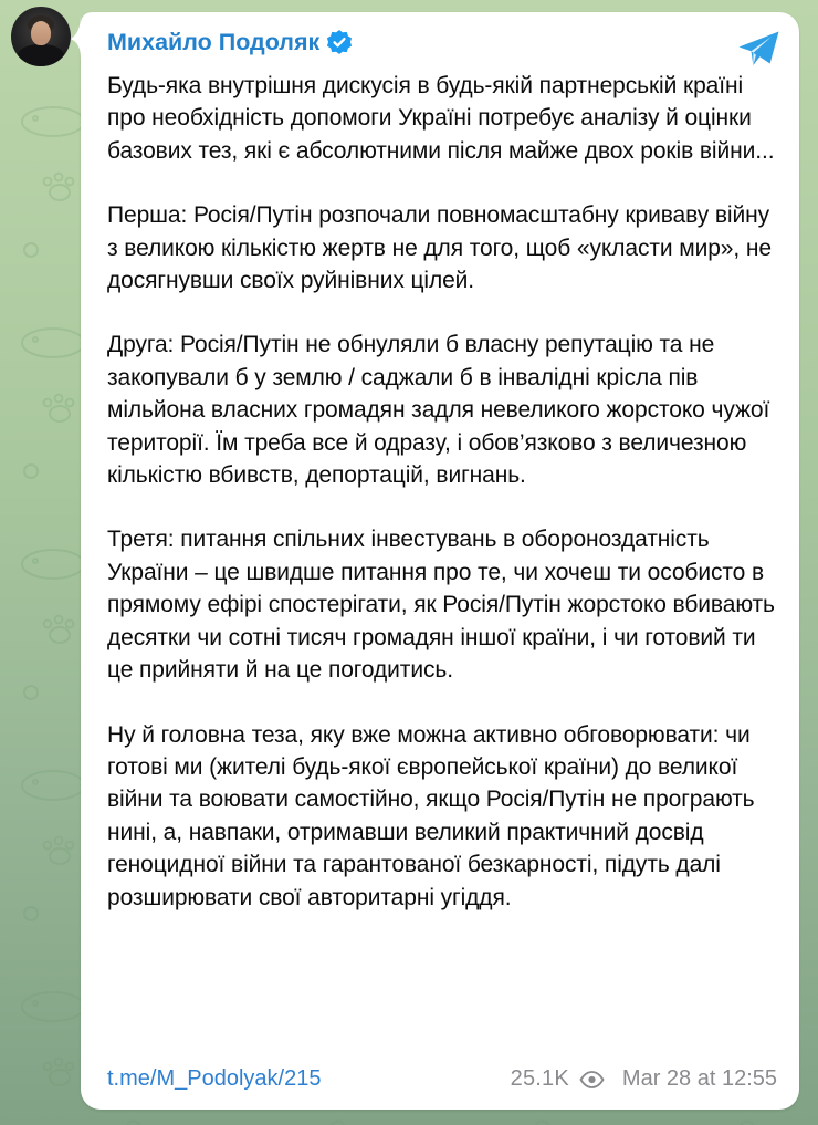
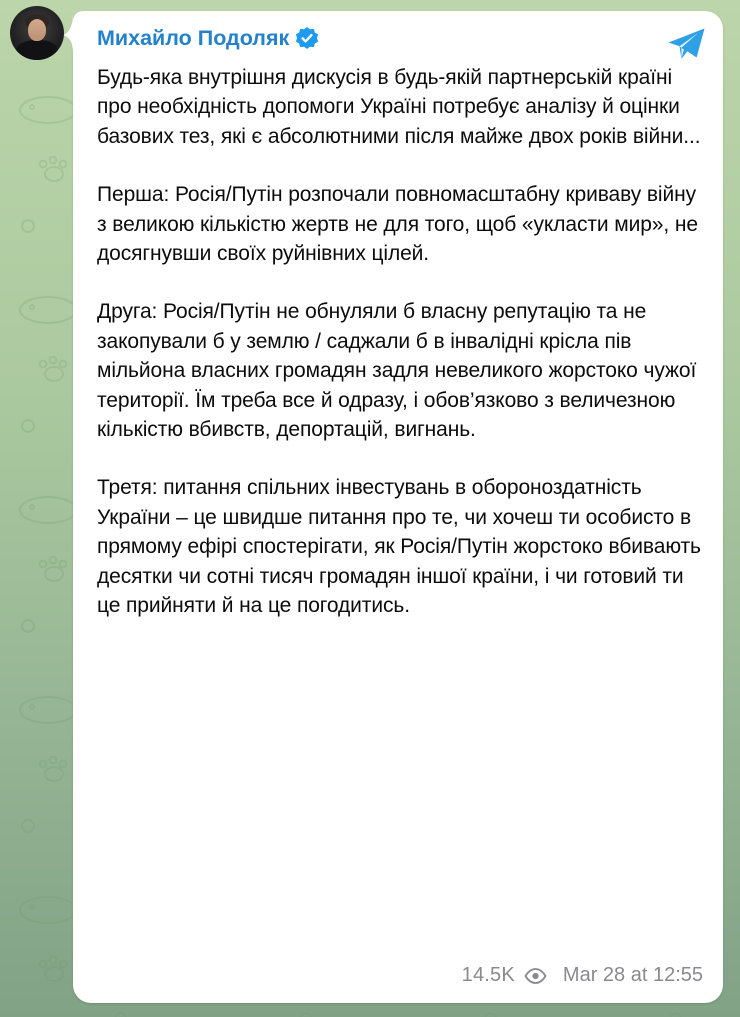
  Михайло Подоляк
  Будь-яка внутрішня дискусія в будь-якій партнерській країні про необхідність допомоги Україні потребує аналізу й оцінки базових тез, які є абсолютними після майже двох років війни...
  Перша: Росія/Путін розпочали повномасштабну криваву війну з великою кількістю жертв не для того, щоб «укласти мир», не досягнувши своїх руйнівних цілей.
  Друга: Росія/Путін не обнуляли б власну репутацію та не закопували б у землю / саджали б в інвалідні крісла пів мільйона власних громадян задля невеликого жорстоко чужої території. Їм треба все й одразу, і обов’язково з величезною кількістю вбивств, депортацій, вигнань.
  Третя: питання спільних інвестувань в обороноздатність України – це швидше питання про те, чи хочеш ти особисто в прямому ефірі спостерігати, як Росія/Путін жорстоко вбивають десятки чи сотні тисяч громадян іншої країни, і чи готовий ти це прийняти й на це погодитись.
- Ну й головна теза, яку вже можна активно обговорювати: чи готові ми (жителі будь-якої європейської країни) до великої війни та воювати самостійно, якщо Росія/Путін не програють нині, а, навпаки, отримавши великий практичний досвід геноцидної війни та гарантованої безкарності, підуть далі розширювати свої авторитарні угіддя.
- t.me/M_Podolyak/215
- 25.1K
+ 14.5K
  Mar 28 at 12:55
